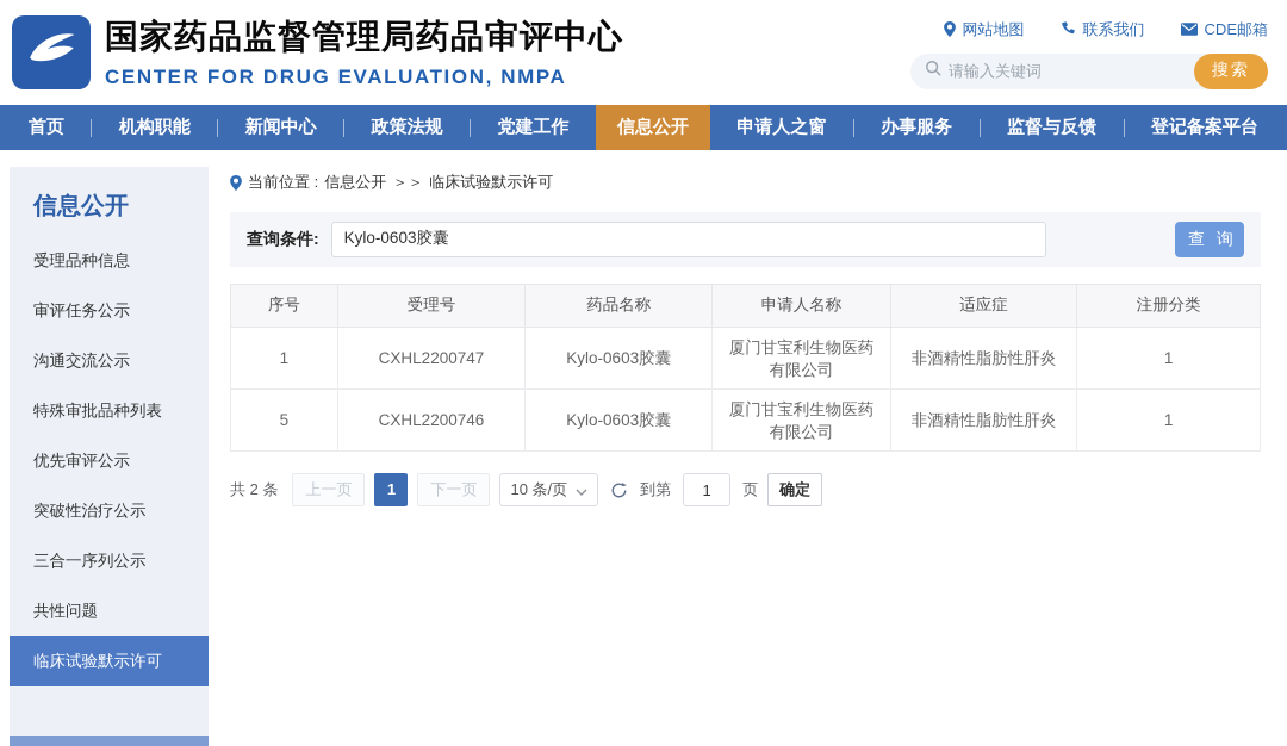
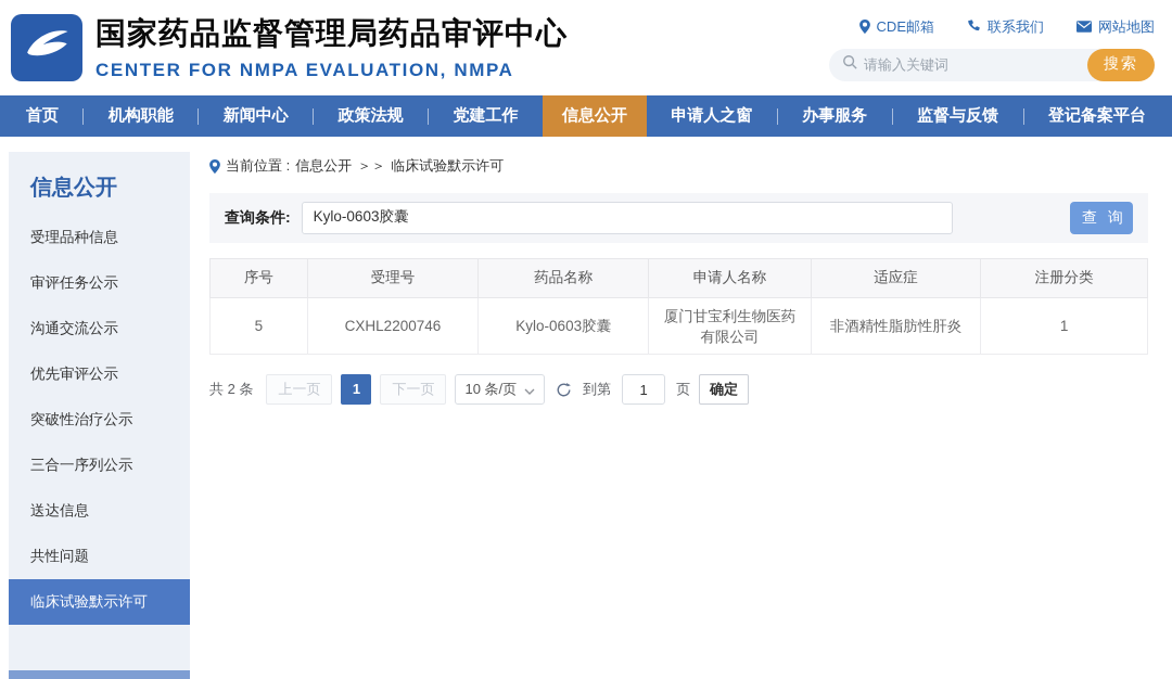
  国家药品监督管理局药品审评中心
- CENTER FOR DRUG EVALUATION, NMPA
+ CENTER FOR NMPA EVALUATION, NMPA
- 网站地图
+ CDE邮箱
  联系我们
- CDE邮箱
+ 网站地图
  请输入关键词
  搜索
  首页
  机构职能
  新闻中心
  政策法规
  党建工作
  信息公开
  申请人之窗
  办事服务
  监督与反馈
  登记备案平台
  信息公开
  受理品种信息
  审评任务公示
  沟通交流公示
- 特殊审批品种列表
  优先审评公示
  突破性治疗公示
  三合一序列公示
+ 送达信息
  共性问题
  临床试验默示许可
  当前位置 :
  信息公开
  ＞＞
  临床试验默示许可
  查询条件:
  Kylo-0603胶囊
  查 询
  序号	受理号	药品名称	申请人名称	适应症	注册分类
- 1	CXHL2200747	Kylo-0603胶囊	厦门甘宝利生物医药有限公司	非酒精性脂肪性肝炎	1
  5	CXHL2200746	Kylo-0603胶囊	厦门甘宝利生物医药有限公司	非酒精性脂肪性肝炎	1
  共 2 条
  上一页
  1
  下一页
  10 条/页
  到第
  1
  页
  确定
